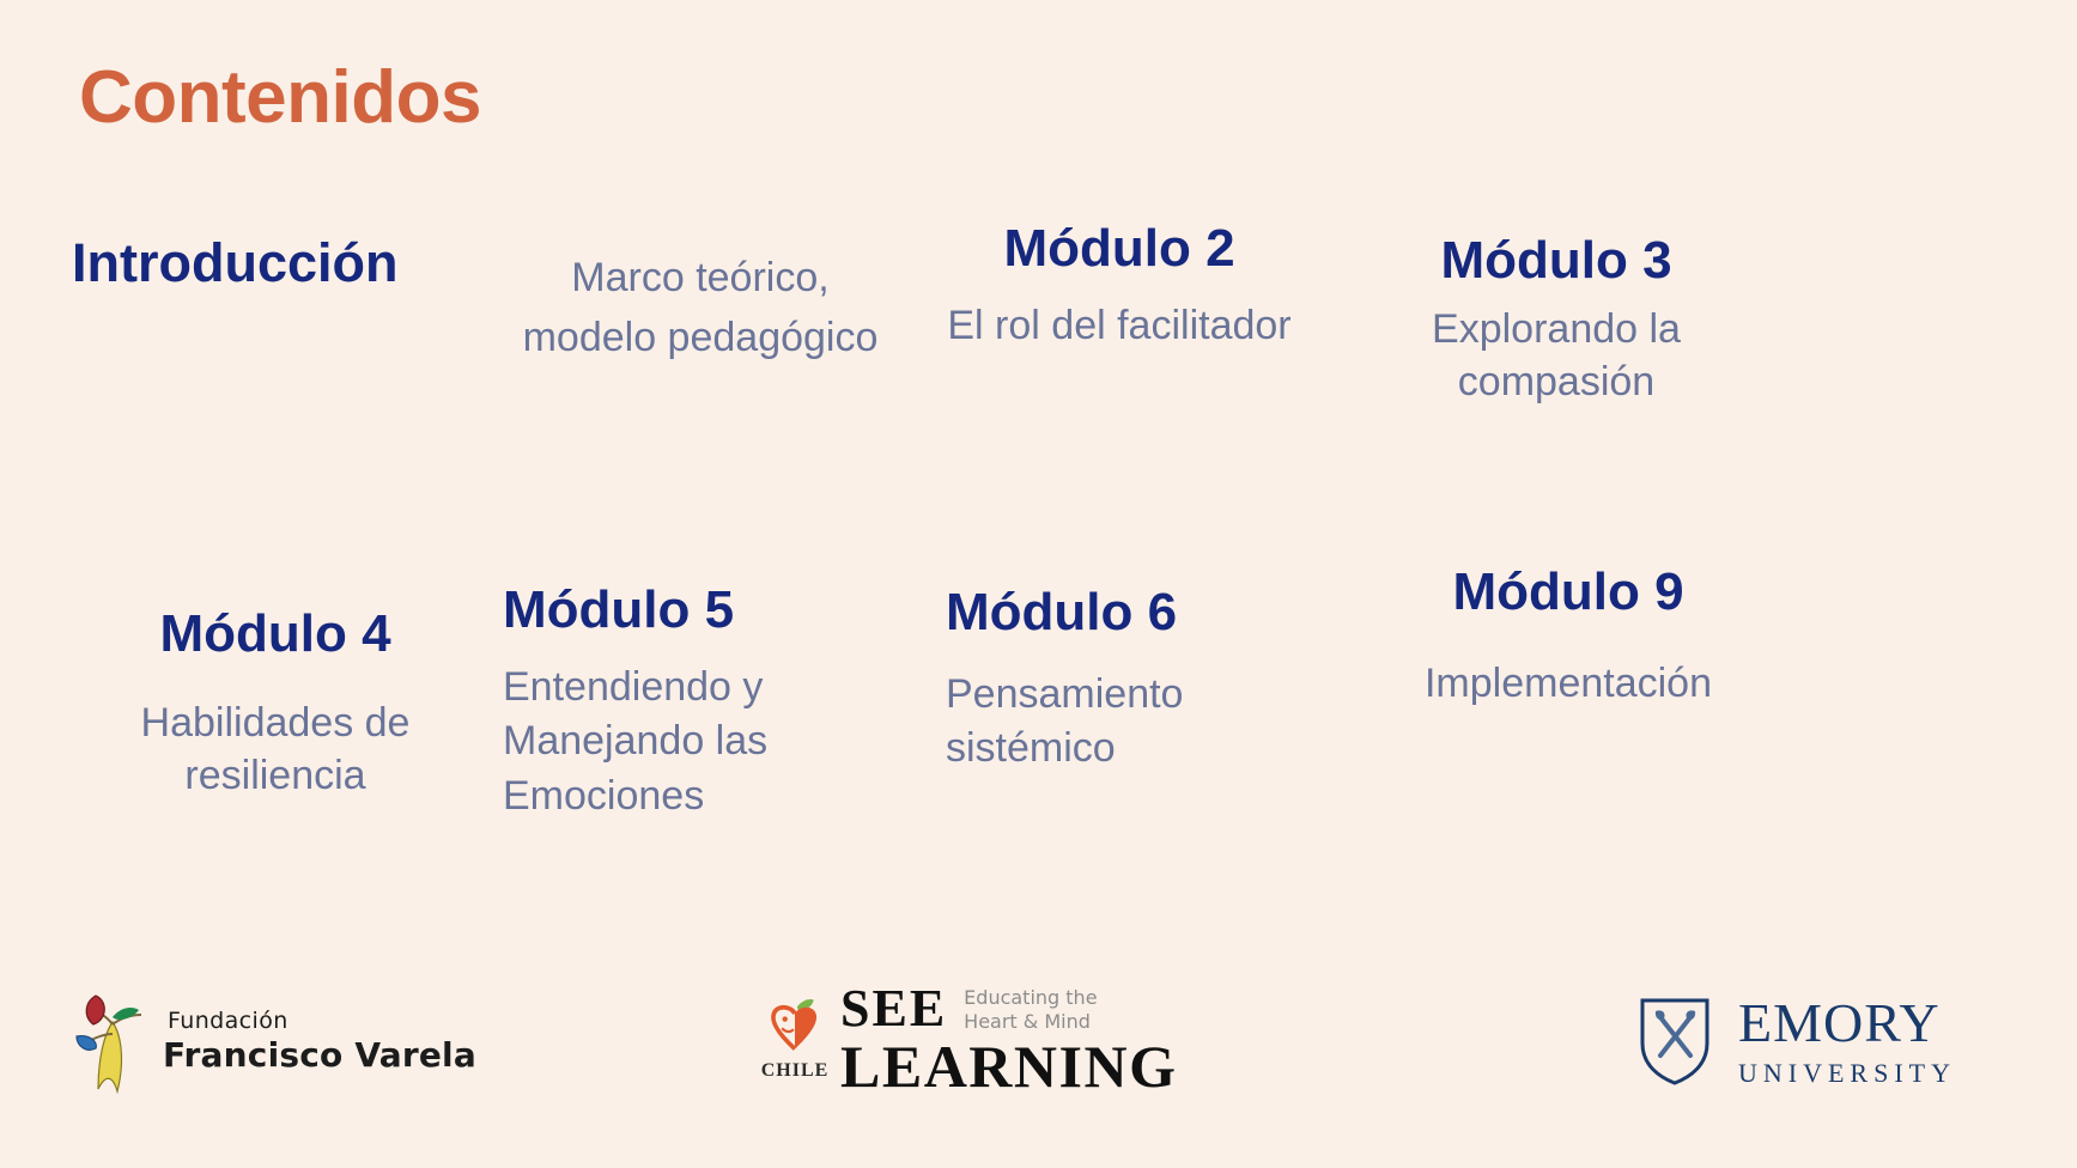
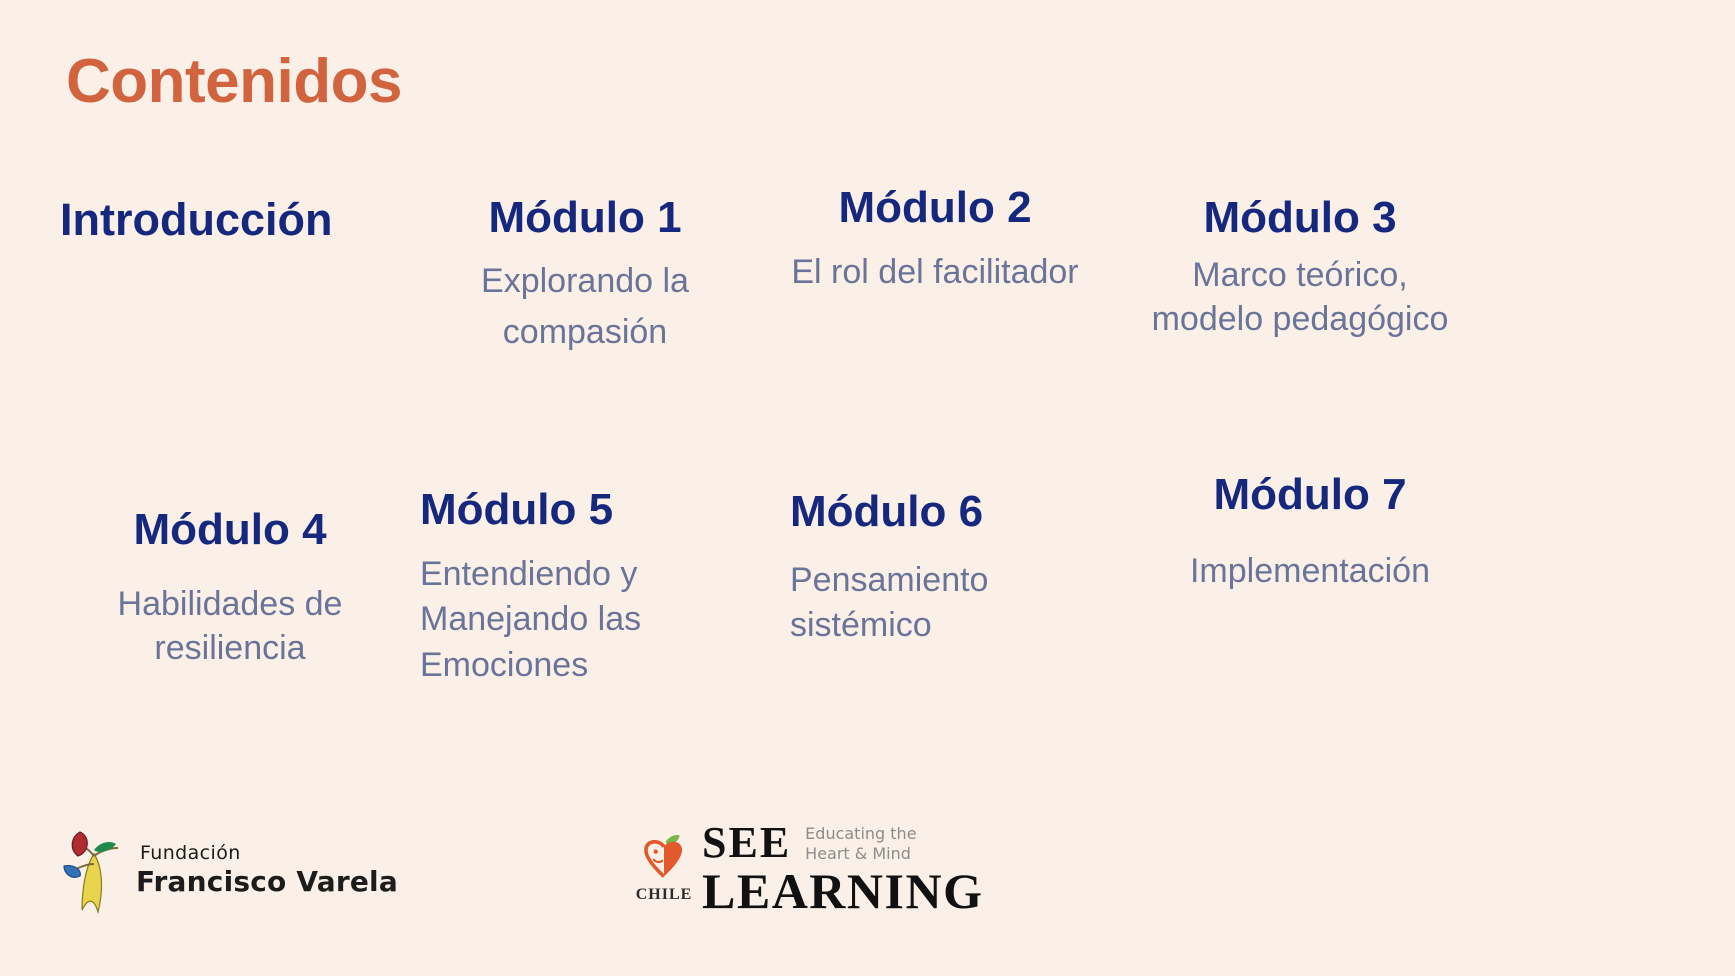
  Contenidos
  Introducción
+ Módulo 1
- Marco teórico, modelo pedagógico
+ Explorando la compasión
  Módulo 2
  El rol del facilitador
  Módulo 3
- Explorando la compasión
+ Marco teórico, modelo pedagógico
  Módulo 4
  Habilidades de resiliencia
  Módulo 5
  Entendiendo y Manejando las Emociones
  Módulo 6
  Pensamiento sistémico
- Módulo 9
+ Módulo 7
  Implementación
  Fundación
  Francisco Varela
  CHILE
  SEE
  Educating the
  Heart & Mind
  LEARNING
- EMORY
- UNIVERSITY
